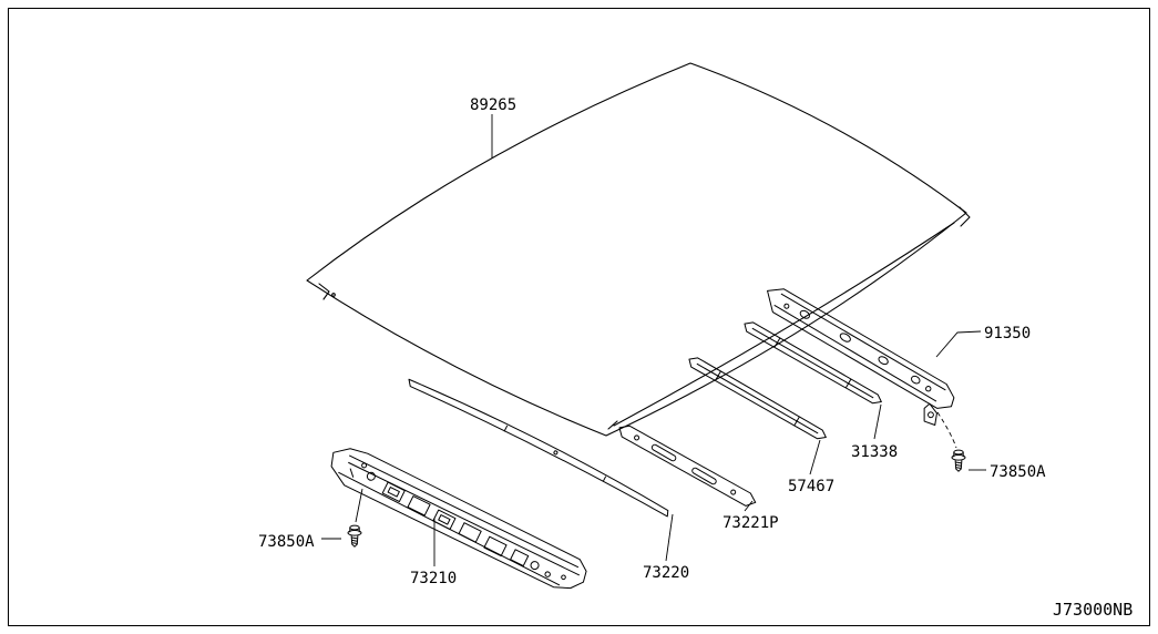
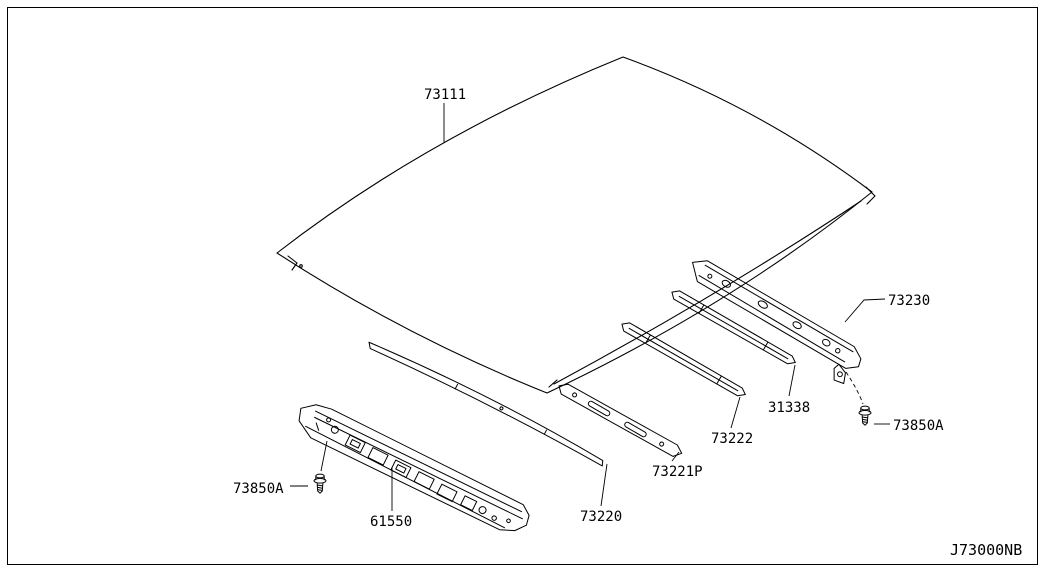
- 89265
+ 73111
- 91350
+ 73230
  73850A
  31338
- 57467
+ 73222
  73221P
  73220
- 73210
+ 61550
  73850A
  J73000NB
